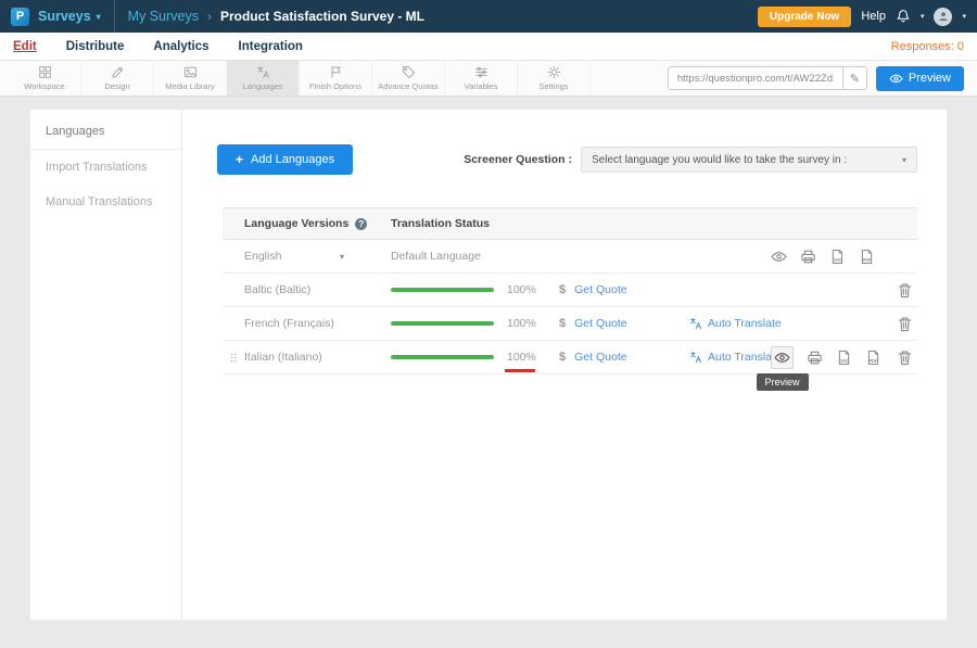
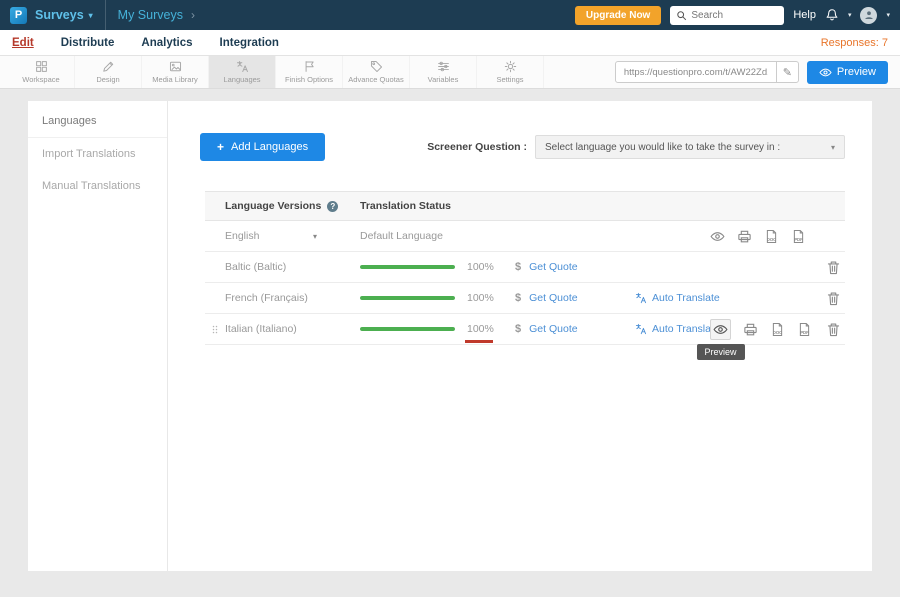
  P
  Surveys
  ▾
  My Surveys
  ›
- Product Satisfaction Survey - ML
  Upgrade Now
+ Search
  Help
  Edit
  Distribute
  Analytics
  Integration
- Responses: 0
+ Responses: 7
  Workspace
  Design
  Media Library
  Languages
  Finish Options
  Advance Quotas
  Variables
  Settings
  https://questionpro.com/t/AW22Zd
  ✎
  Preview
  Languages
  Import Translations
  Manual Translations
  +
  Add Languages
  Screener Question :
  Select language you would like to take the survey in :
  ▾
  Language Versions ?
  Translation Status
  English
  ▾
  Default Language
  Baltic (Baltic)
  100%
  $
  Get Quote
  French (Français)
  100%
  $
  Get Quote
  Auto Translate
  Italian (Italiano)
  100%
  $
  Get Quote
  Auto Transla
  Preview
